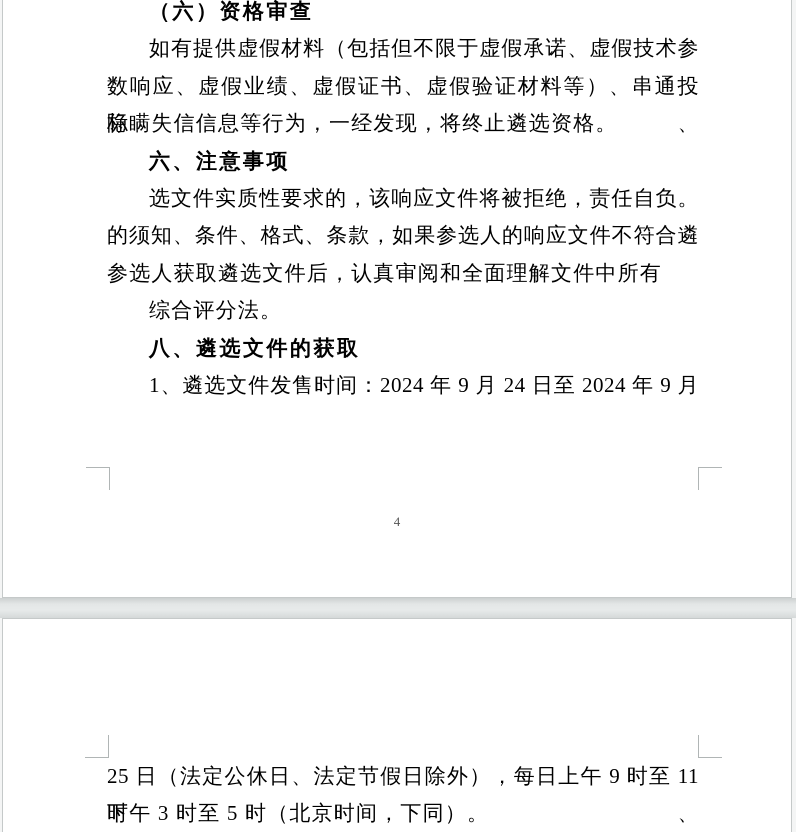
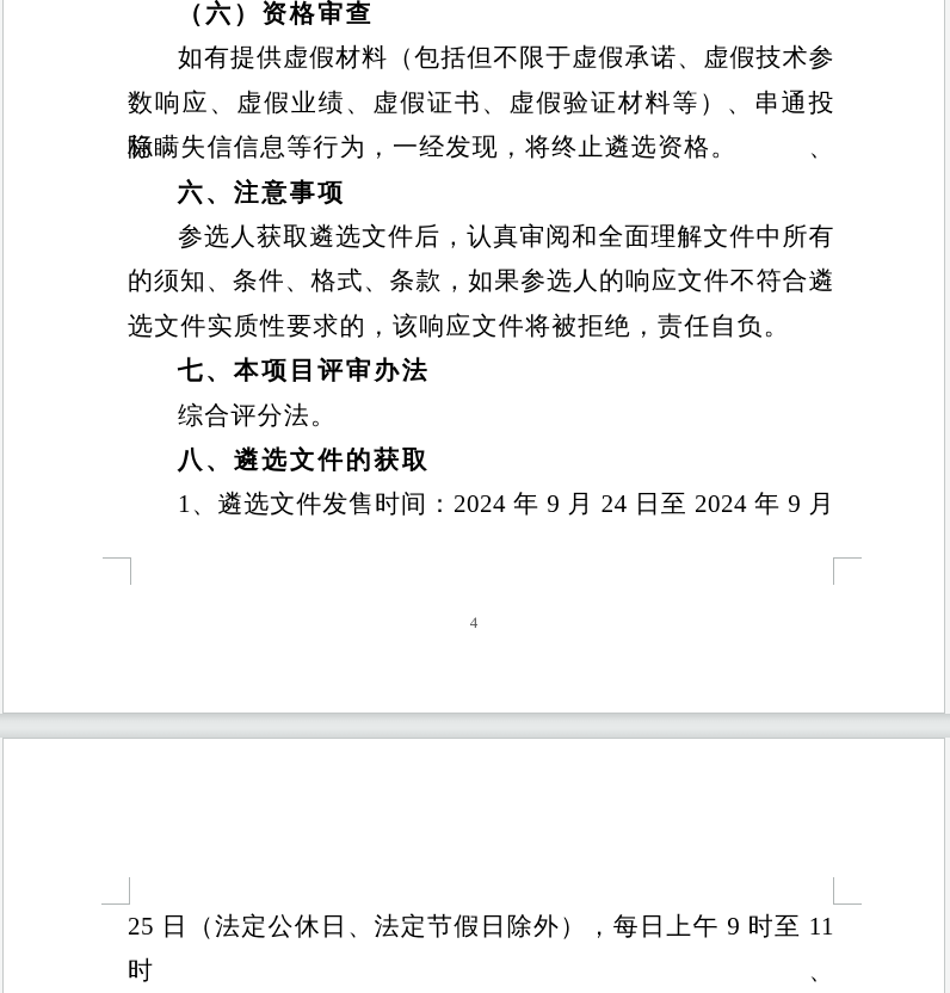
  （六）资格审查
  如有提供虚假材料（包括但不限于虚假承诺、虚假技术参
  数响应、虚假业绩、虚假证书、虚假验证材料等）、串通投标、
  隐瞒失信信息等行为，一经发现，将终止遴选资格。
  六、注意事项
- 选文件实质性要求的，该响应文件将被拒绝，责任自负。
+ 参选人获取遴选文件后，认真审阅和全面理解文件中所有
  的须知、条件、格式、条款，如果参选人的响应文件不符合遴
- 参选人获取遴选文件后，认真审阅和全面理解文件中所有
+ 选文件实质性要求的，该响应文件将被拒绝，责任自负。
+ 七、本项目评审办法
  综合评分法。
  八、遴选文件的获取
  1、遴选文件发售时间：2024 年 9 月 24 日至 2024 年 9 月
  4
  25 日（法定公休日、法定节假日除外），每日上午 9 时至 11 时、
- 下午 3 时至 5 时（北京时间，下同）。
